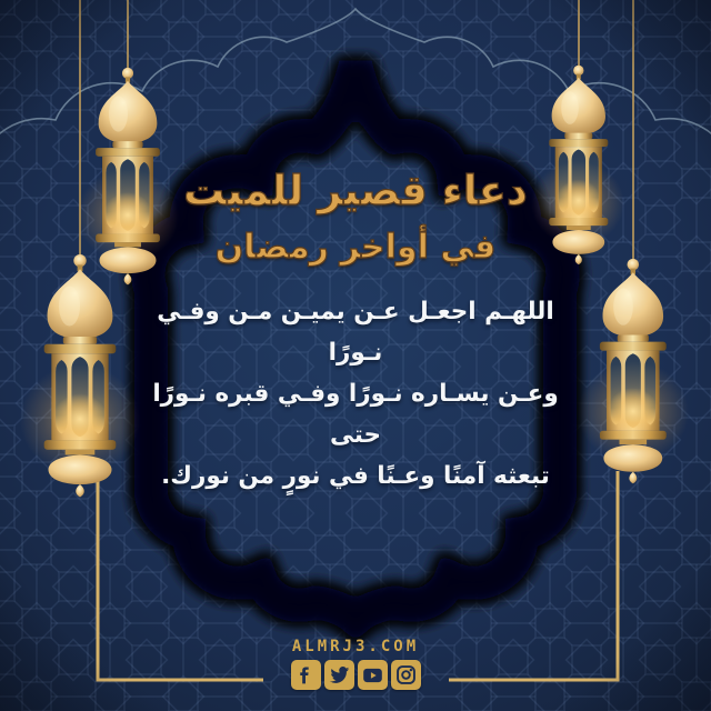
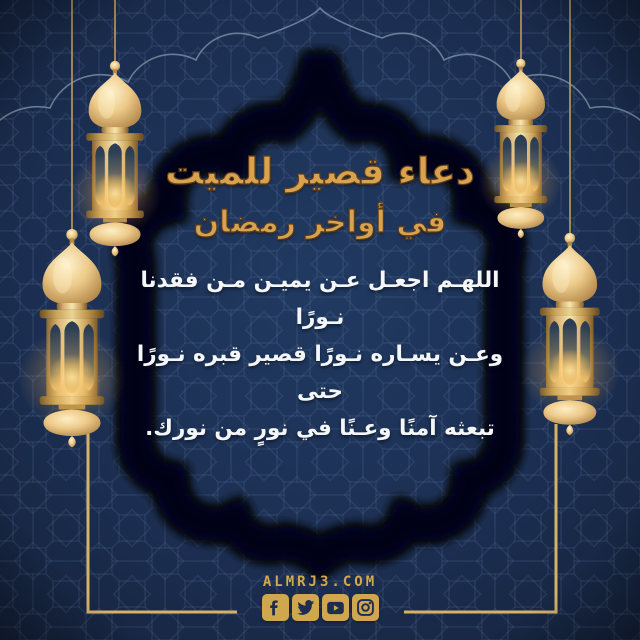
  دعاء قصير للميت
  في أواخر رمضان
- اللهـم اجعـل عـن يميـن مـن وفـي نـورًا
+ اللهـم اجعـل عـن يميـن مـن فقدنا نـورًا
- وعـن يسـاره نـورًا وفـي قبره نـورًا حتى
+ وعـن يسـاره نـورًا قصير قبره نـورًا حتى
  تبعثه آمنًا وعـنًا في نورٍ من نورك.
  ALMRJ3.COM
